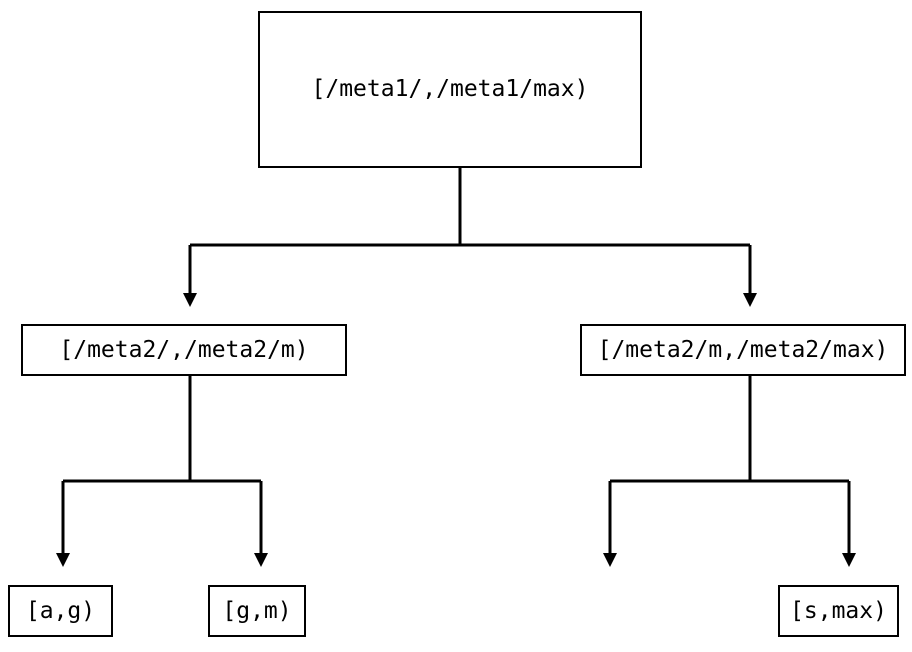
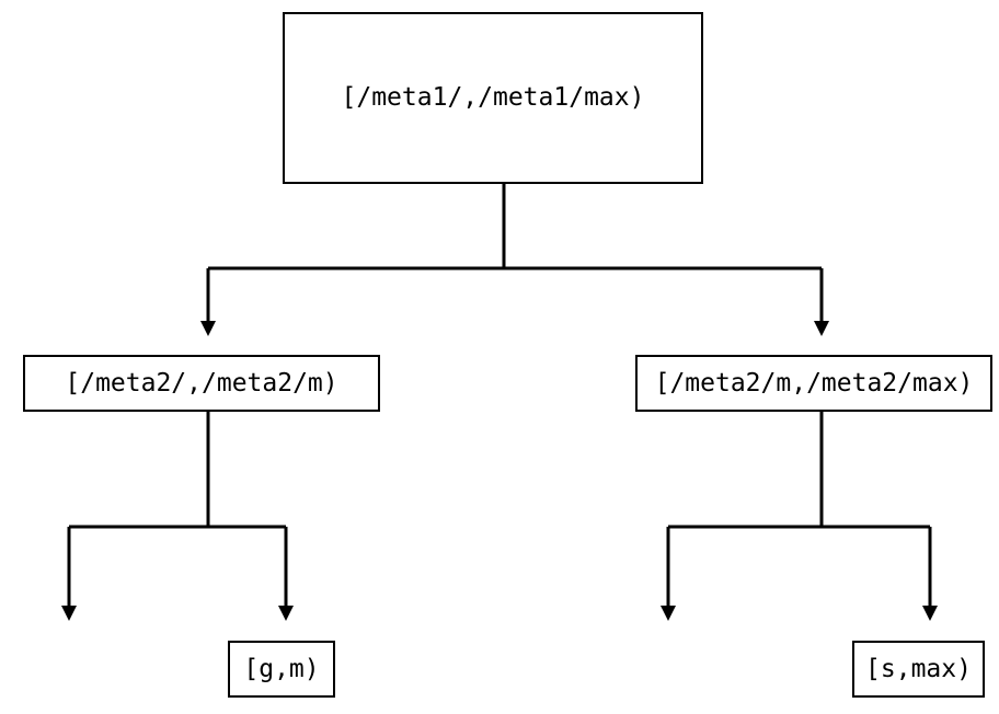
  [/meta1/,/meta1/max)
  [/meta2/,/meta2/m)
  [/meta2/m,/meta2/max)
- [a,g)
  [g,m)
  [s,max)
